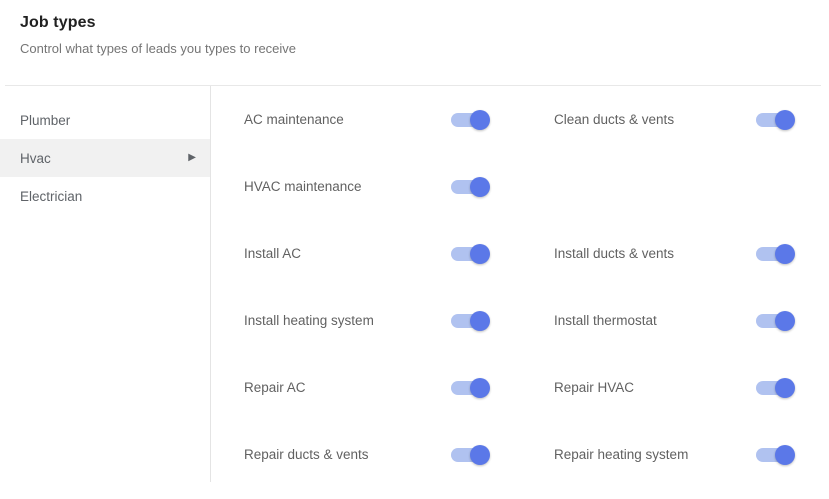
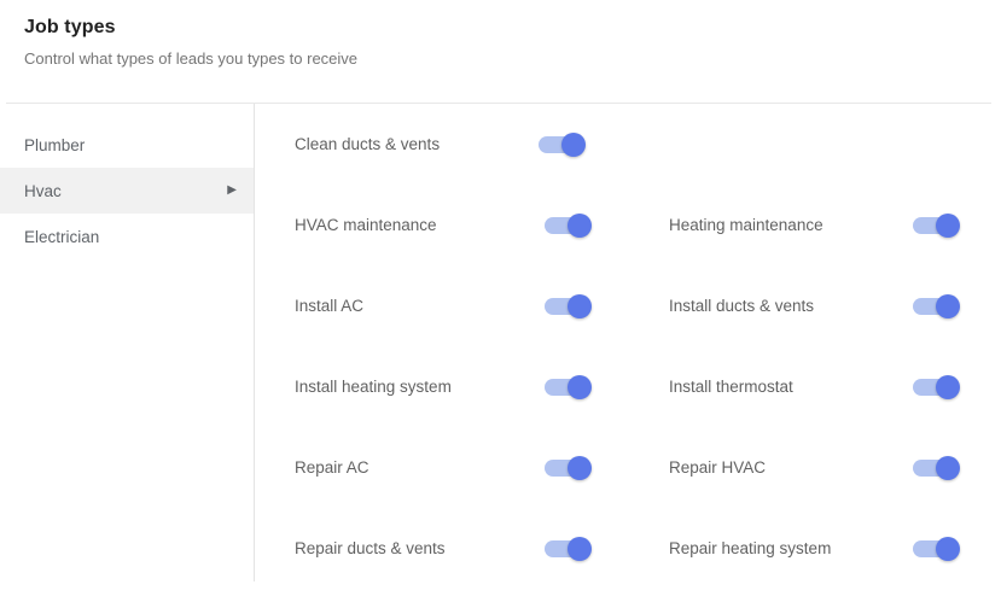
  Job types
  Control what types of leads you types to receive
  Plumber
  Hvac
  ▶
  Electrician
- AC maintenance
  Clean ducts & vents
  HVAC maintenance
+ Heating maintenance
  Install AC
  Install ducts & vents
  Install heating system
  Install thermostat
  Repair AC
  Repair HVAC
  Repair ducts & vents
  Repair heating system
